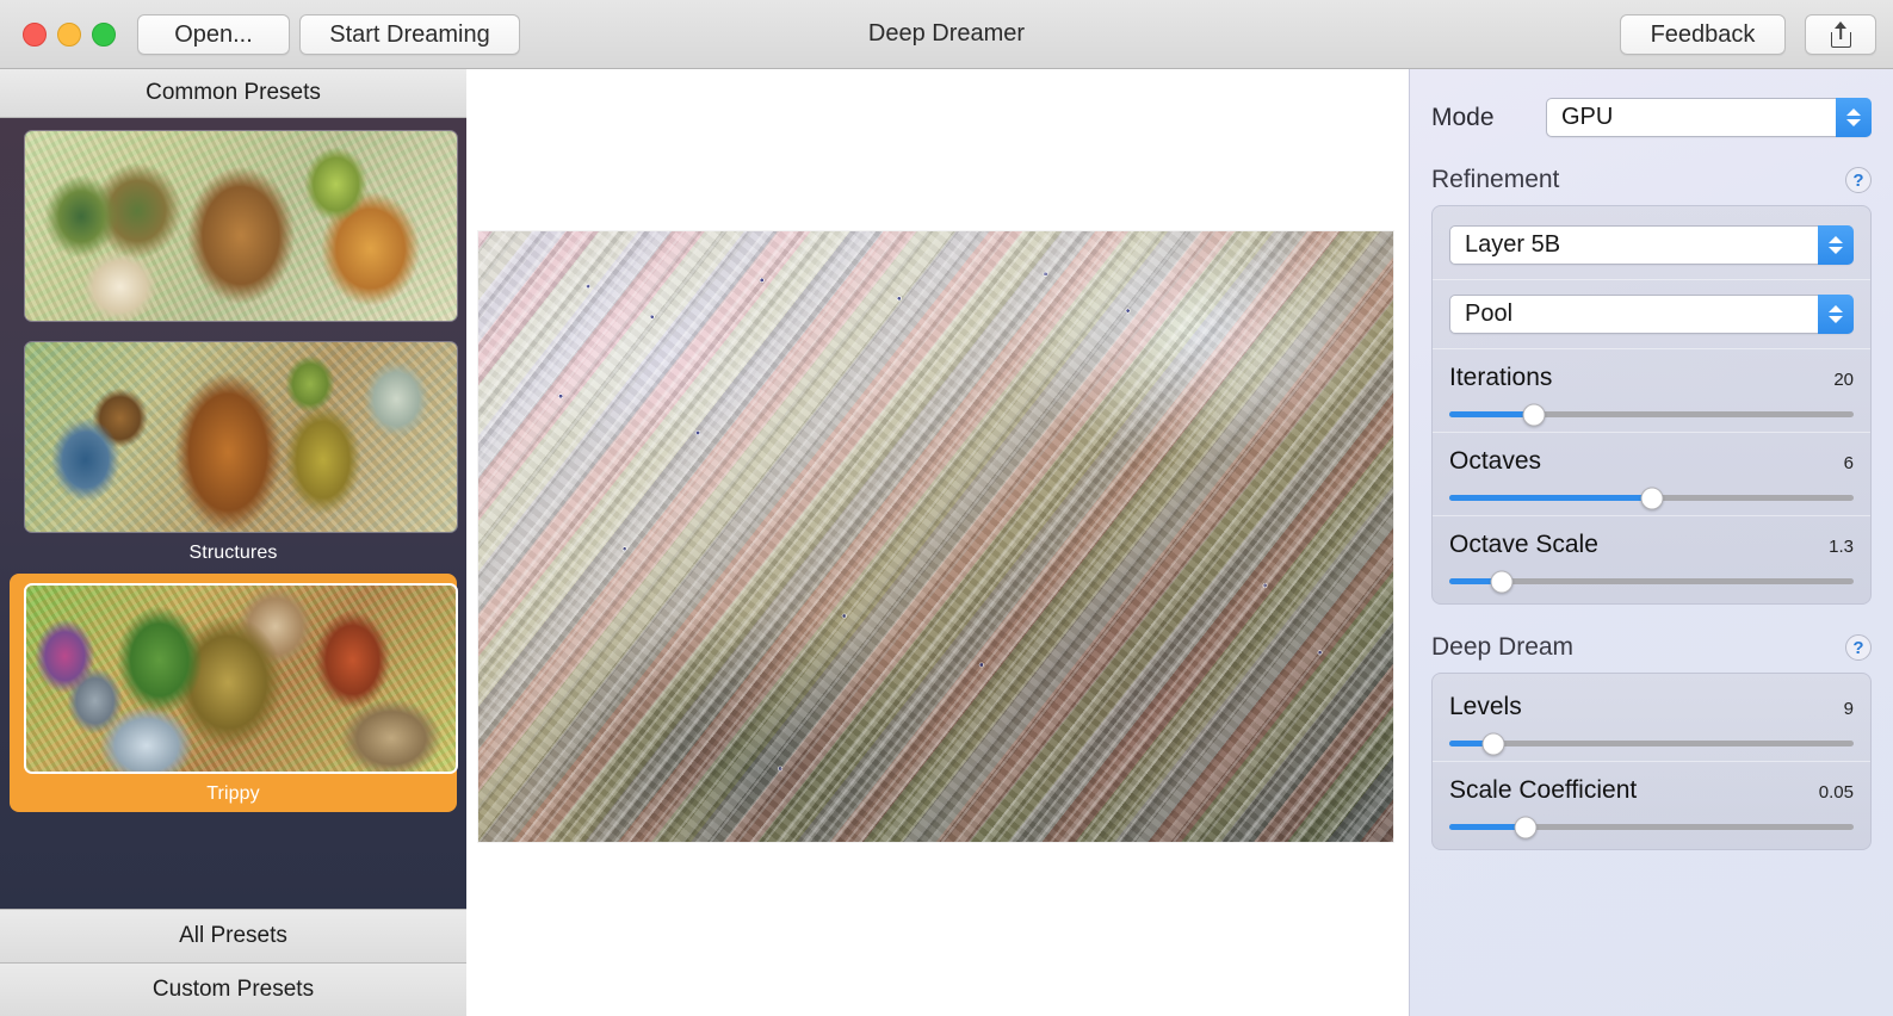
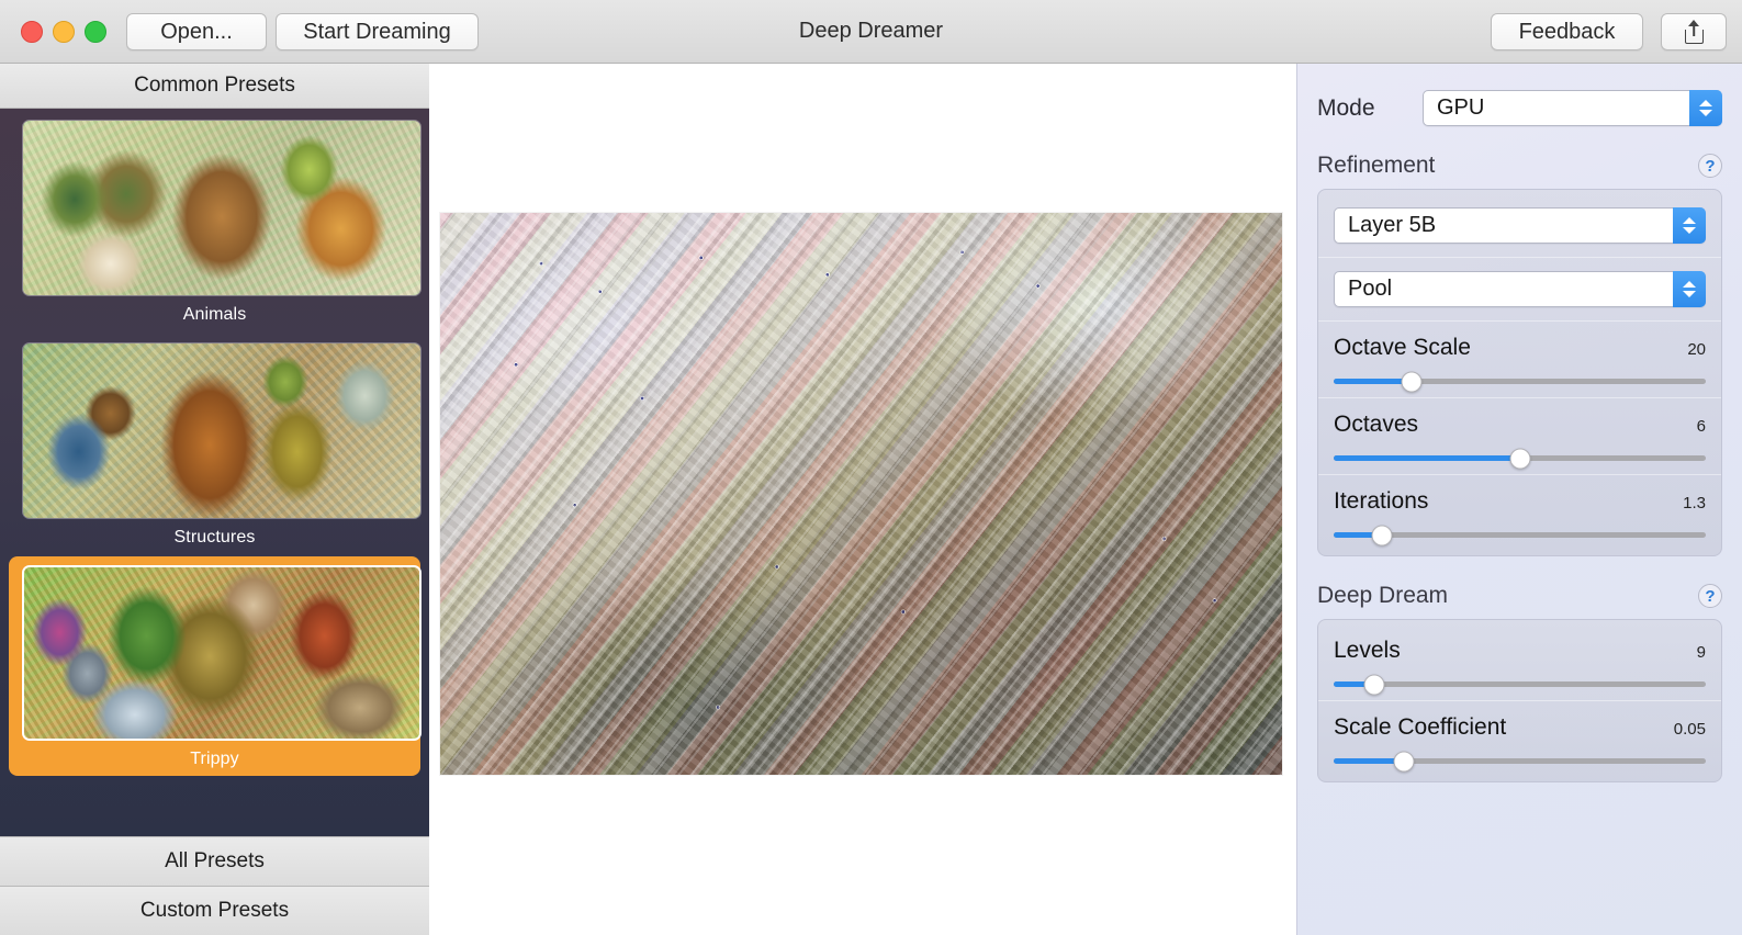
  Open...
  Start Dreaming
  Deep Dreamer
  Feedback
  Common Presets
+ Animals
  Structures
  Trippy
  All Presets
  Custom Presets
  Mode
  GPU
  Refinement
  ?
  Layer 5B
  Pool
- Iterations
+ Octave Scale
  20
  Octaves
  6
- Octave Scale
+ Iterations
  1.3
  Deep Dream
  ?
  Levels
  9
  Scale Coefficient
  0.05
